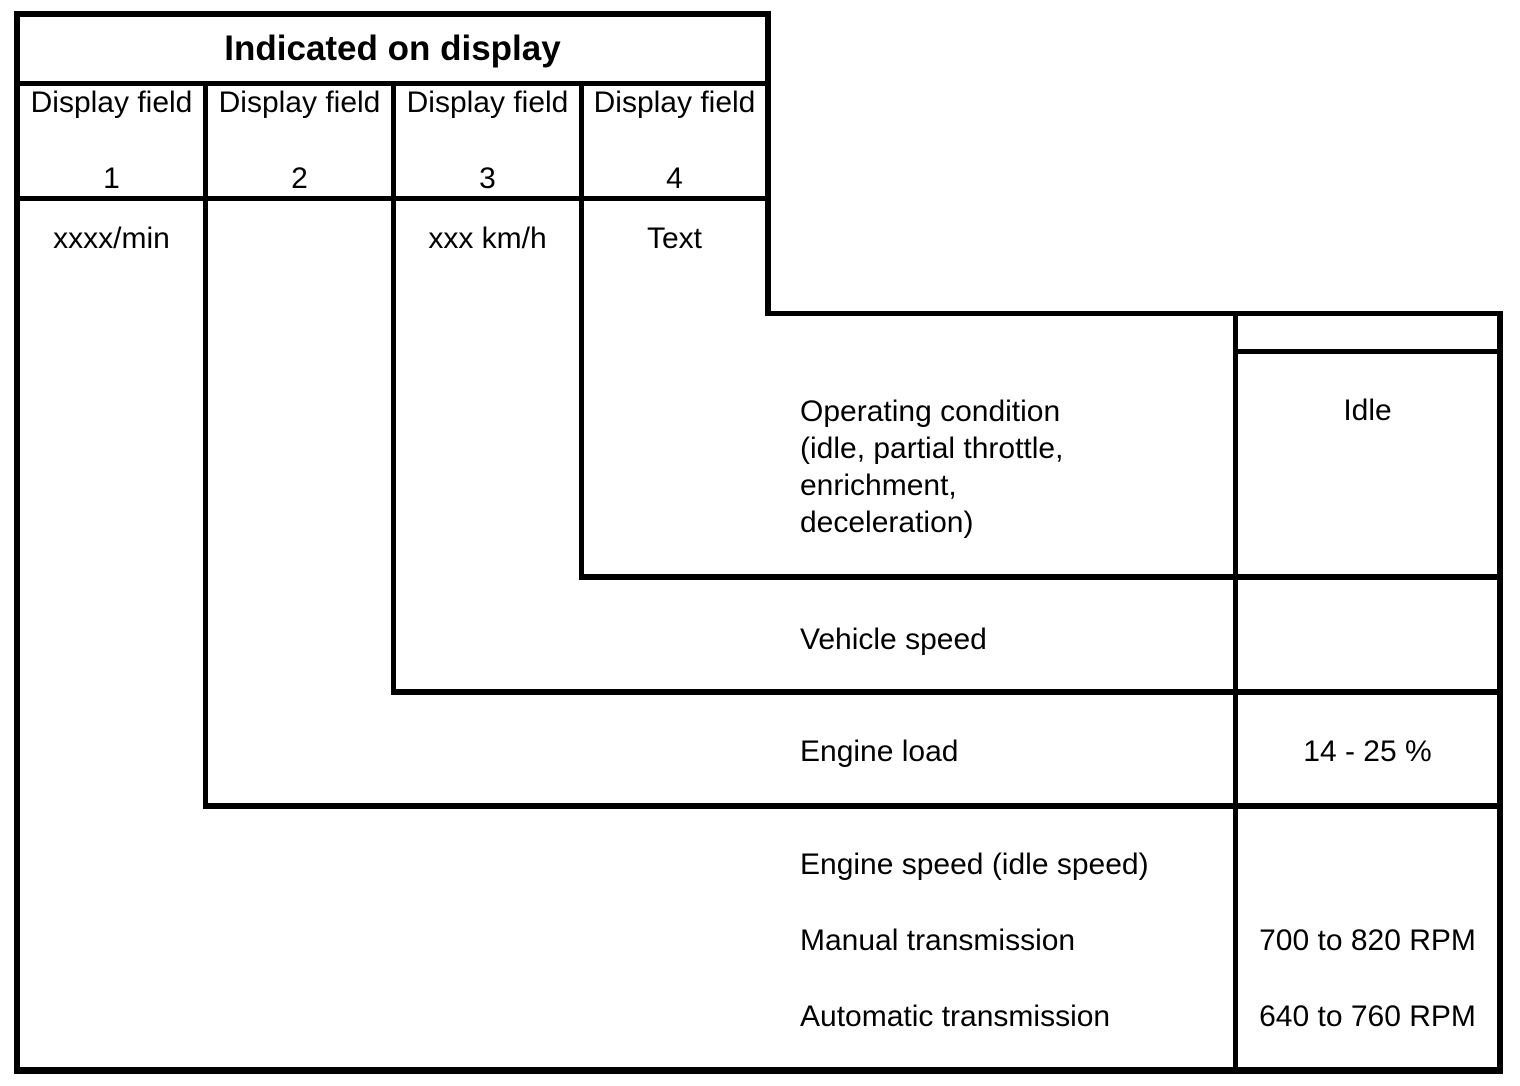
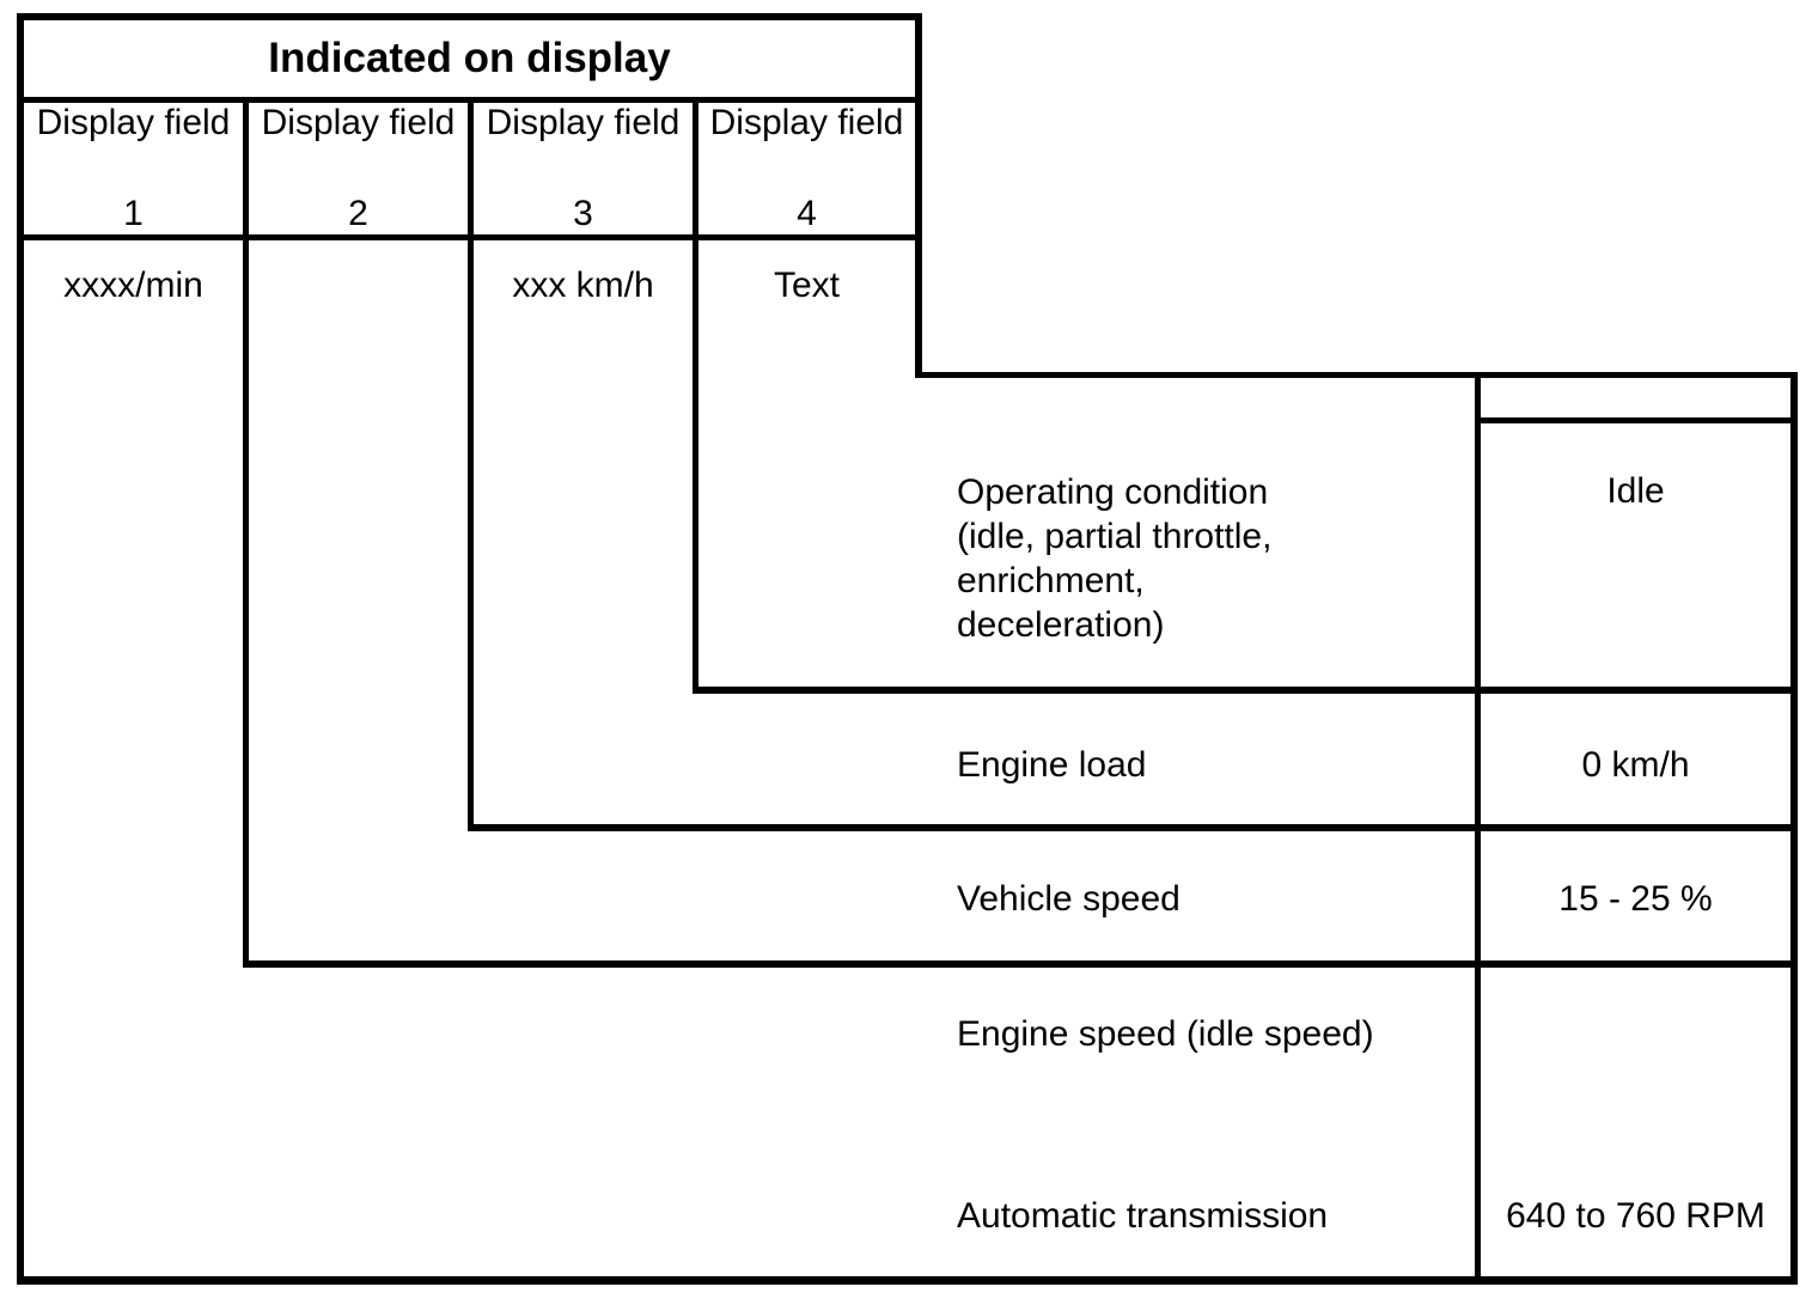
  Indicated on display
  Display field
  1
  Display field
  2
  Display field
  3
  Display field
  4
  xxxx/min
  xxx km/h
  Text
  Operating condition
  (idle, partial throttle,
  enrichment,
  deceleration)
  Idle
- Vehicle speed
+ Engine load
+ 0 km/h
- Engine load
+ Vehicle speed
- 14 - 25 %
+ 15 - 25 %
  Engine speed (idle speed)
- Manual transmission
- 700 to 820 RPM
  Automatic transmission
  640 to 760 RPM
